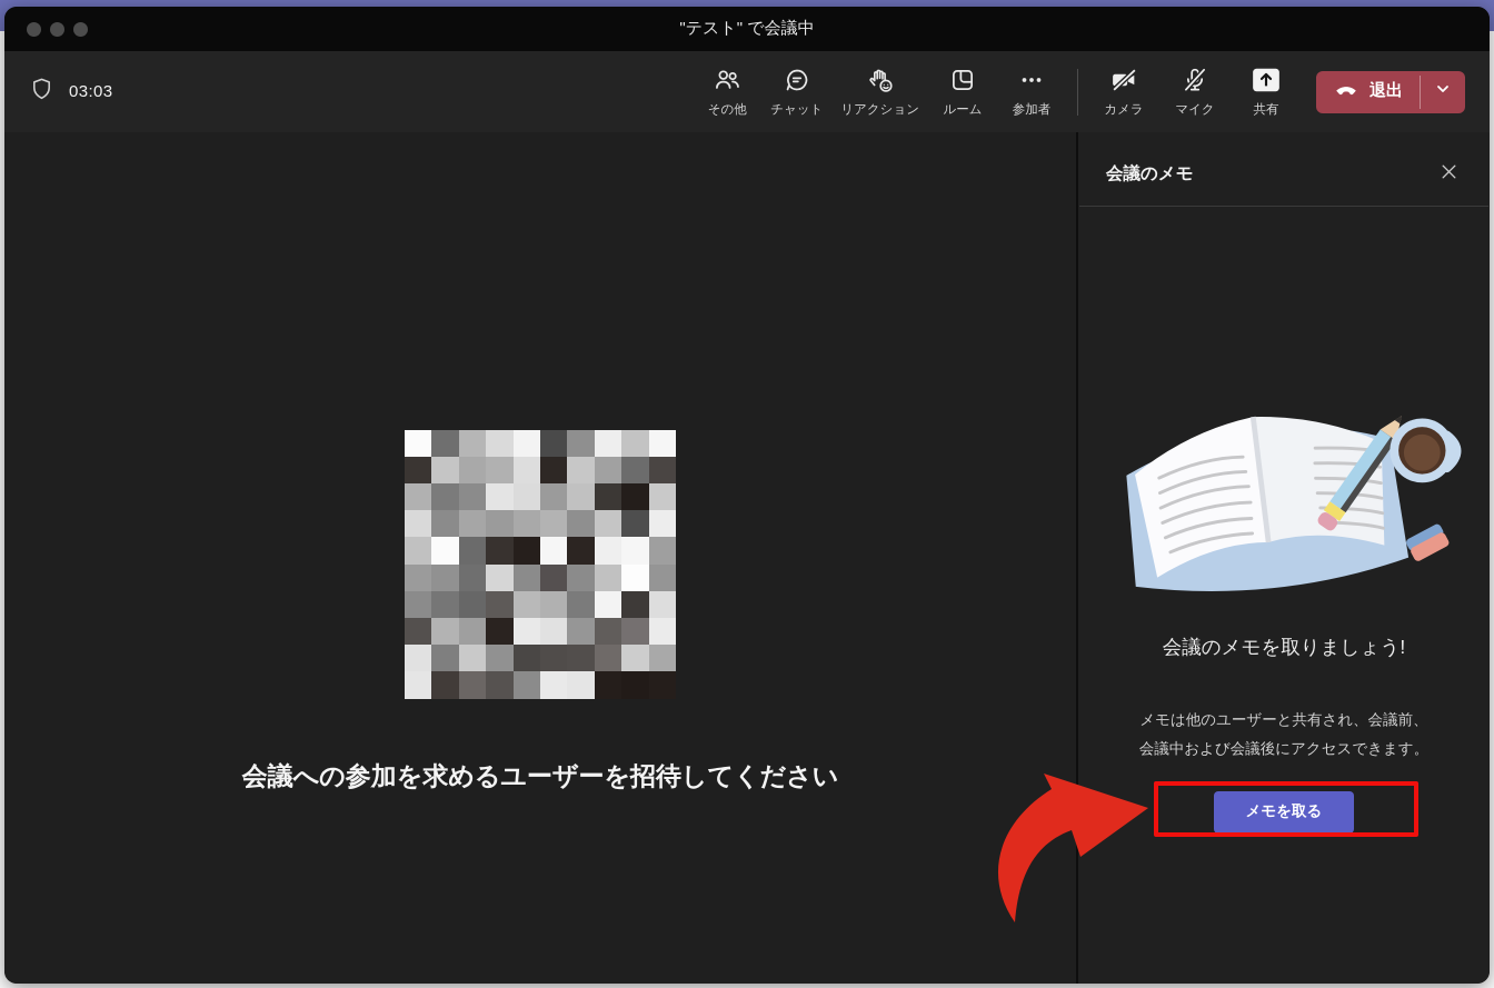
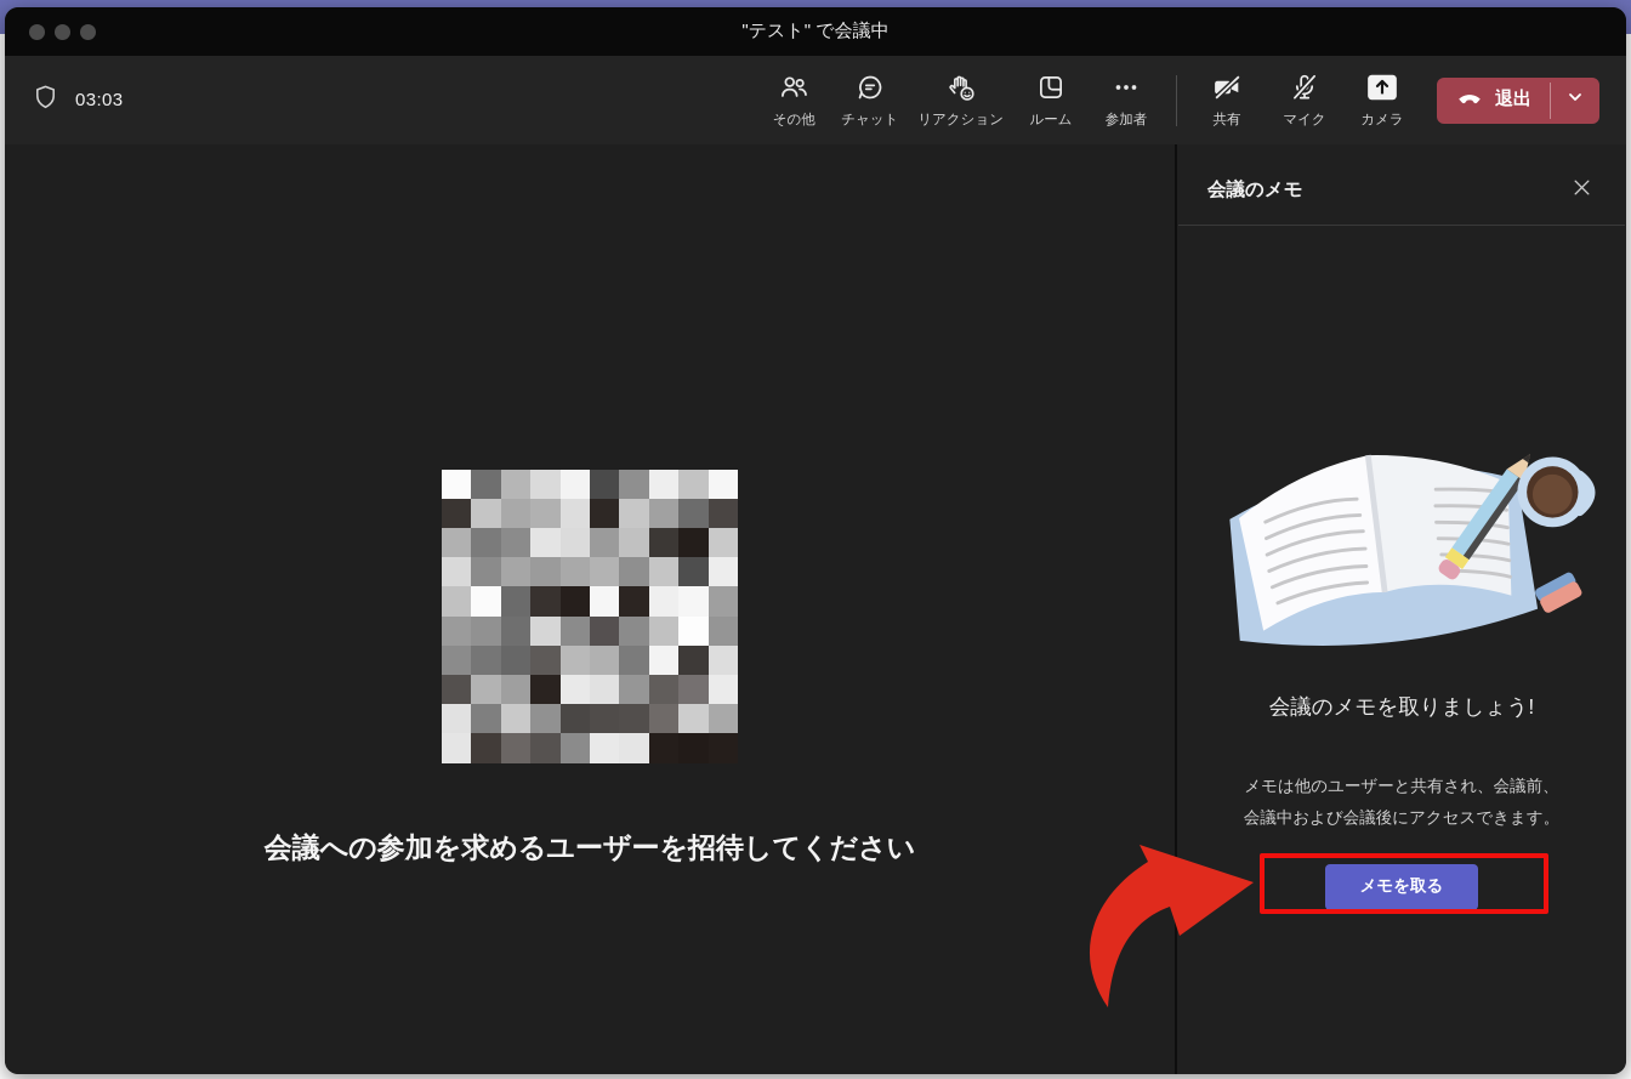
  "テスト" で会議中
  03:03
  その他
  チャット
  リアクション
  ルーム
  参加者
- カメラ
+ 共有
  マイク
- 共有
+ カメラ
  退出
  会議への参加を求めるユーザーを招待してください
  会議のメモ
  会議のメモを取りましょう!
  メモは他のユーザーと共有され、会議前、
  会議中および会議後にアクセスできます。
  メモを取る
